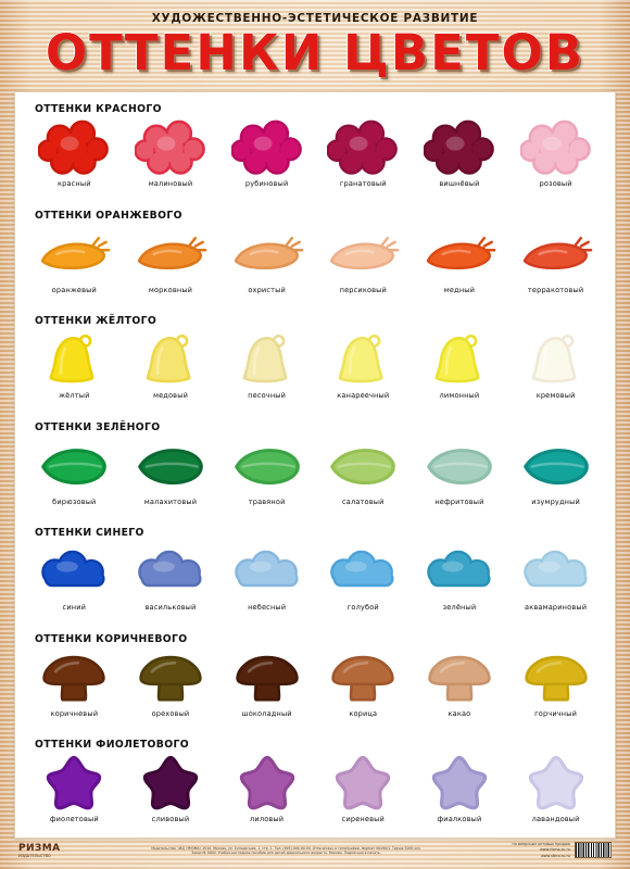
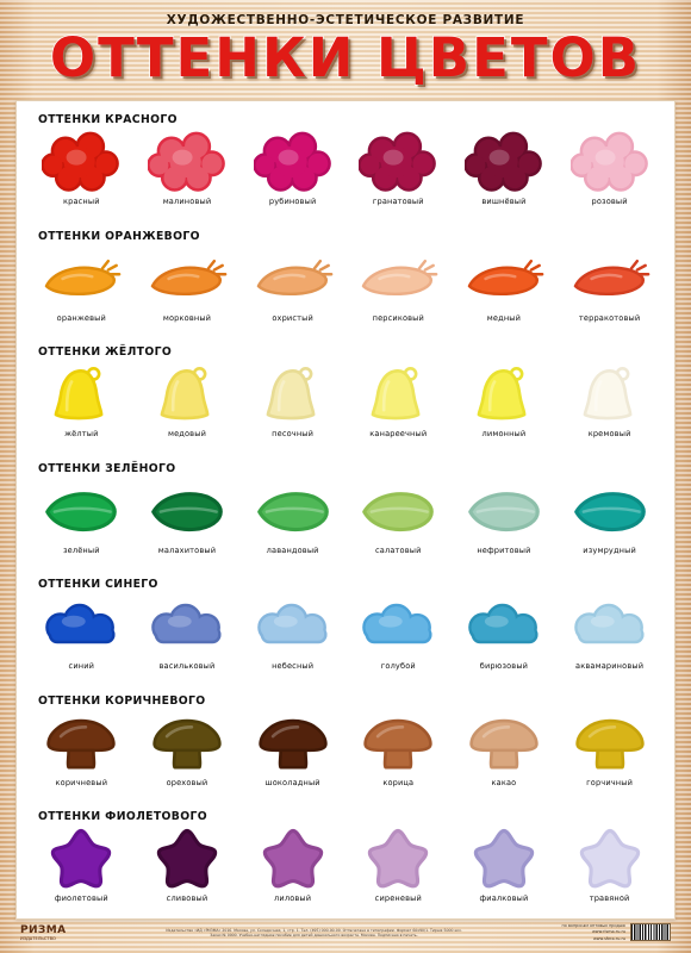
  ХУДОЖЕСТВЕННО-ЭСТЕТИЧЕСКОЕ РАЗВИТИЕ
  ОТТЕНКИ ЦВЕТОВ
  ОТТЕНКИ КРАСНОГО
  красный
  малиновый
  рубиновый
  гранатовый
  вишнёвый
  розовый
  ОТТЕНКИ ОРАНЖЕВОГО
  оранжевый
  морковный
  охристый
  персиковый
  медный
  терракотовый
  ОТТЕНКИ ЖЁЛТОГО
  жёлтый
  медовый
  песочный
  канареечный
  лимонный
  кремовый
  ОТТЕНКИ ЗЕЛЁНОГО
- бирюзовый
+ зелёный
  малахитовый
- травяной
+ лавандовый
  салатовый
  нефритовый
  изумрудный
  ОТТЕНКИ СИНЕГО
  синий
  васильковый
  небесный
  голубой
- зелёный
+ бирюзовый
  аквамариновый
  ОТТЕНКИ КОРИЧНЕВОГО
  коричневый
  ореховый
  шоколадный
  корица
  какао
  горчичный
  ОТТЕНКИ ФИОЛЕТОВОГО
  фиолетовый
  сливовый
  лиловый
  сиреневый
  фиалковый
- лавандовый
+ травяной
  РИЗМА
